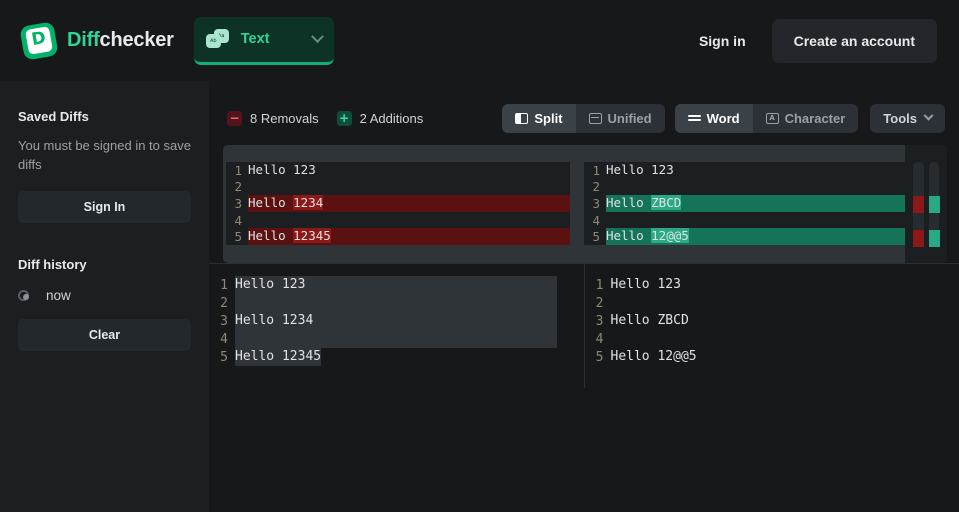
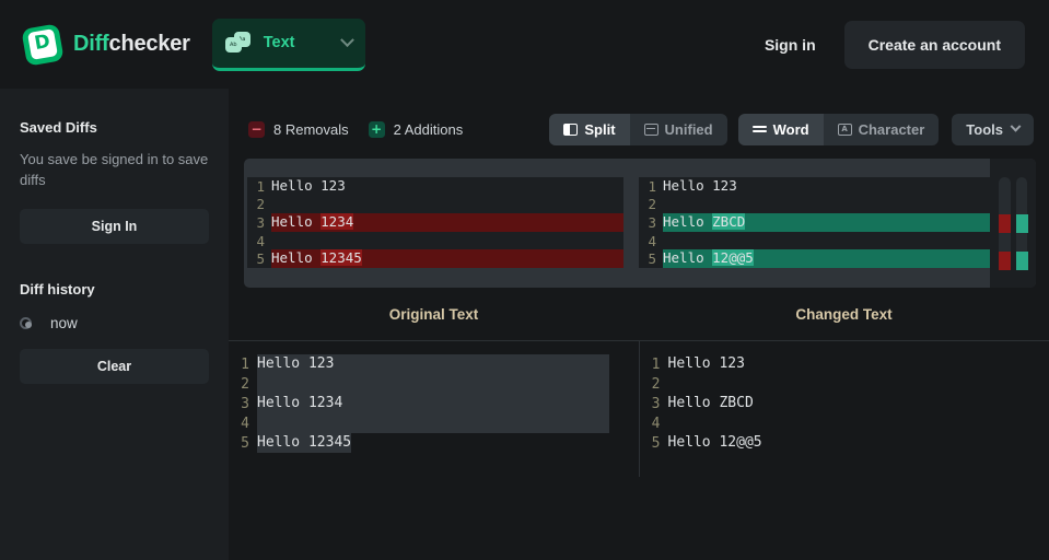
  Diffchecker
  Text
  Sign in
  Create an account
  Saved Diffs
- You must be signed in to save diffs
+ You save be signed in to save diffs
  Sign In
  Diff history
  now
  Clear
  −
  8 Removals
  +
  2 Additions
  Split
  Unified
  Word
  A
  Character
  Tools
  1
  Hello 123
  2
  3
  Hello 1234
  4
  5
  Hello 12345
  1
  Hello 123
  2
  3
  Hello ZBCD
  4
  5
  Hello 12@@5
+ Original Text
+ Changed Text
  1
  Hello 123
  2
  3
  Hello 1234
  4
  5
  Hello 12345
  1
  Hello 123
  2
  3
  Hello ZBCD
  4
  5
  Hello 12@@5
